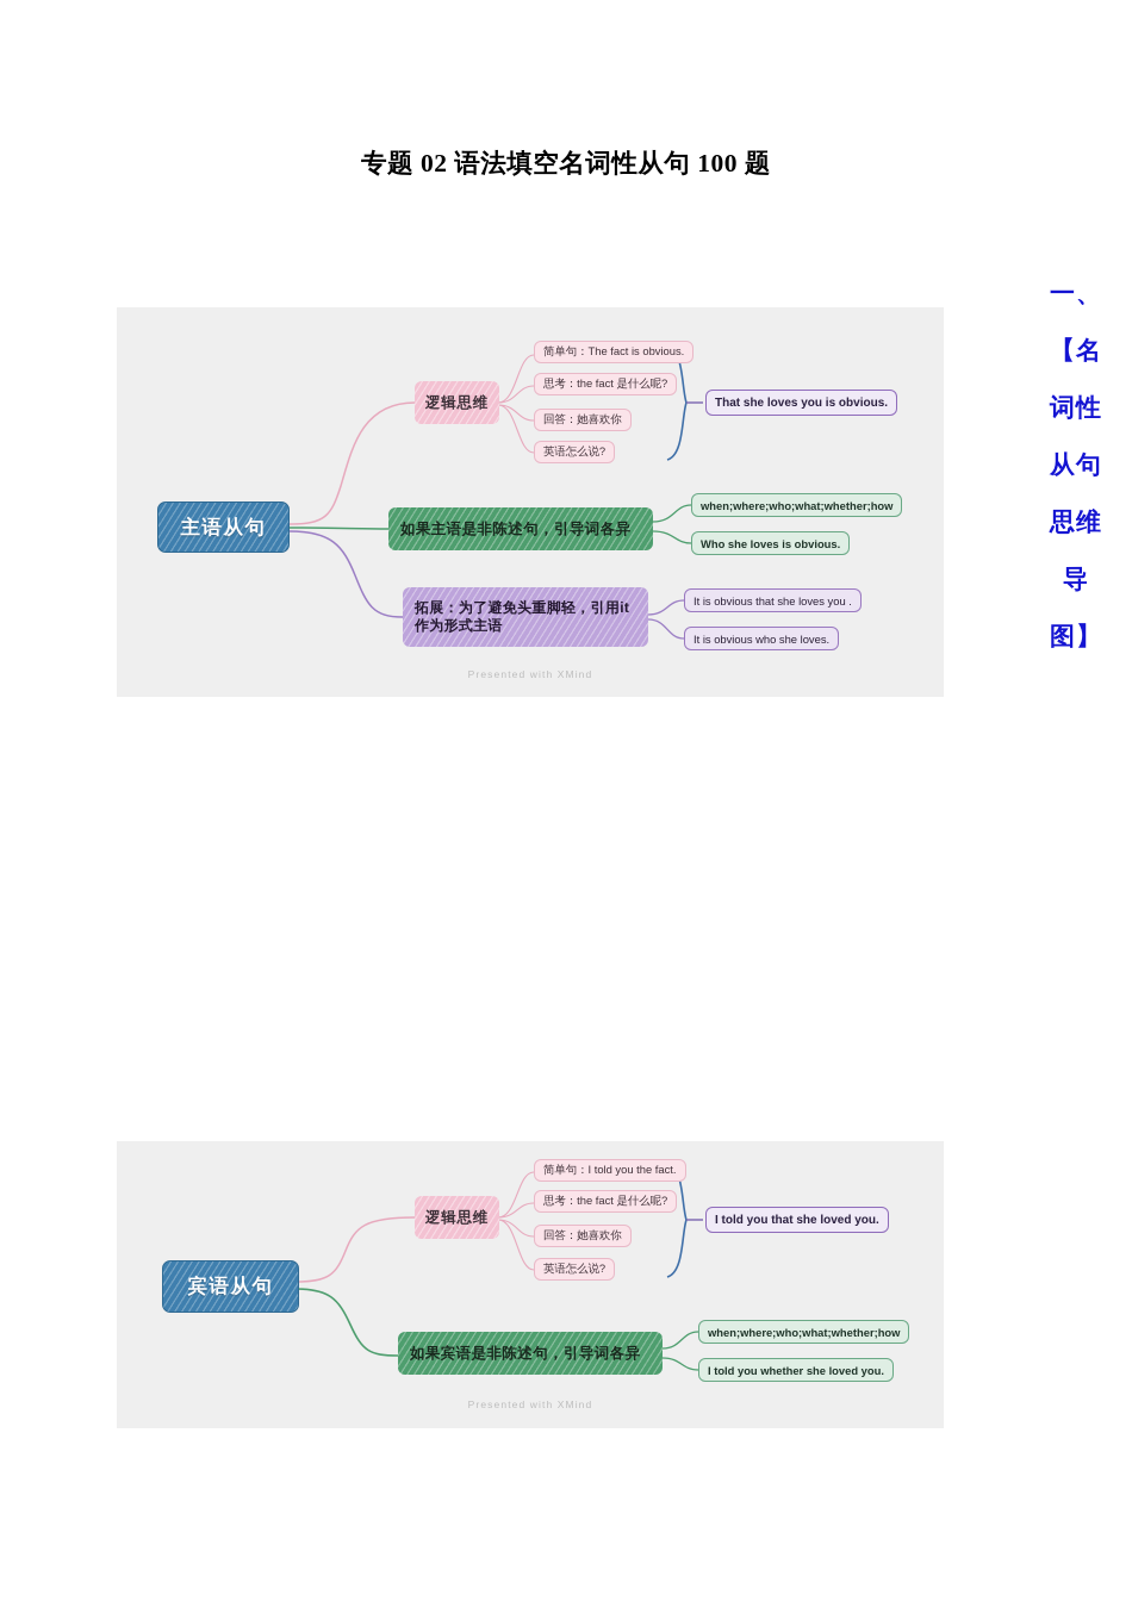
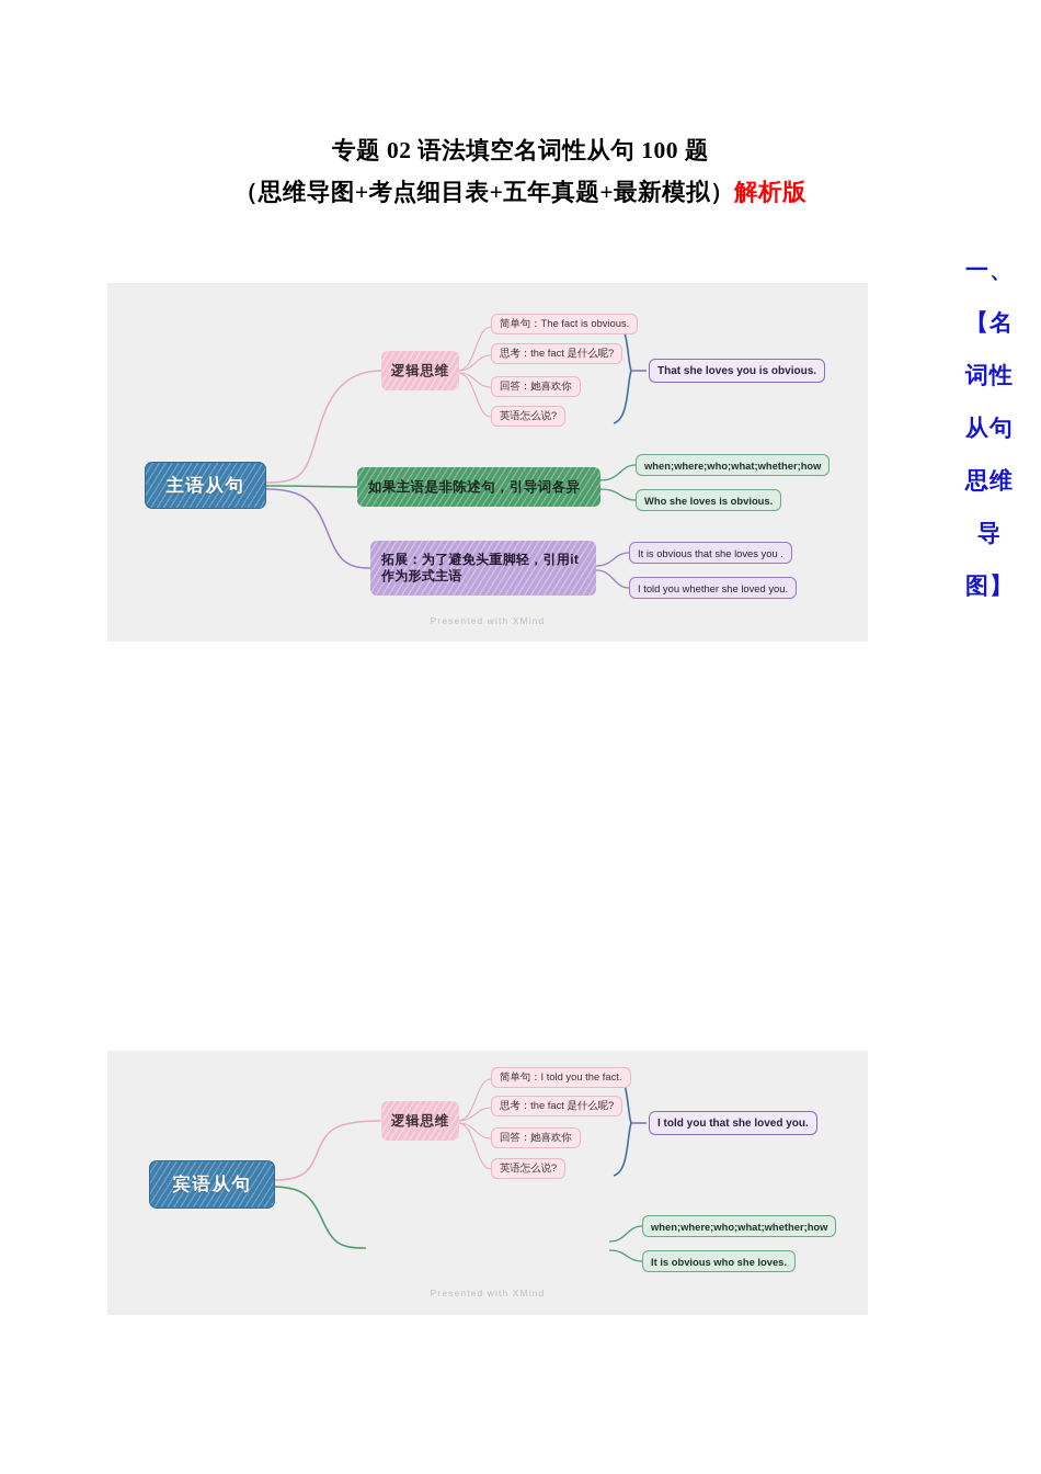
  专题 02 语法填空名词性从句 100 题
+ （思维导图+考点细目表+五年真题+最新模拟）解析版
  一、
  【名
  词性
  从句
  思维
  导
  图】
  主语从句
  逻辑思维
  简单句：The fact is obvious.
  思考：the fact 是什么呢?
  回答：她喜欢你
  英语怎么说?
  That she loves you is obvious.
  如果主语是非陈述句，引导词各异
  when;where;who;what;whether;how
  Who she loves is obvious.
  拓展：为了避免头重脚轻，引用it
  作为形式主语
  It is obvious that she loves you .
- It is obvious who she loves.
+ I told you whether she loved you.
  Presented with XMind
  宾语从句
  逻辑思维
  简单句：I told you the fact.
  思考：the fact 是什么呢?
  回答：她喜欢你
  英语怎么说?
  I told you that she loved you.
- 如果宾语是非陈述句，引导词各异
  when;where;who;what;whether;how
- I told you whether she loved you.
+ It is obvious who she loves.
  Presented with XMind
